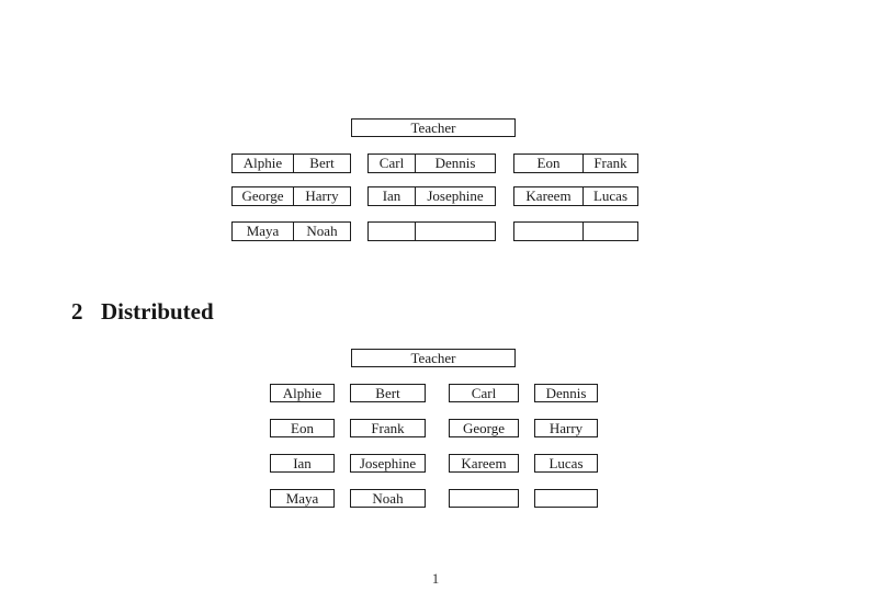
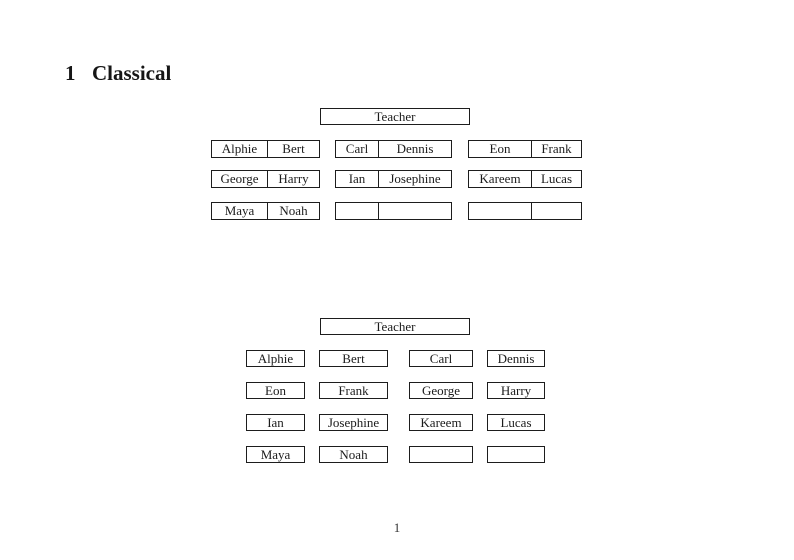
+ 1 Classical
  Teacher
  Alphie
  Bert
  Carl
  Dennis
  Eon
  Frank
  George
  Harry
  Ian
  Josephine
  Kareem
  Lucas
  Maya
  Noah
- 2 Distributed
  Teacher
  Alphie
  Bert
  Carl
  Dennis
  Eon
  Frank
  George
  Harry
  Ian
  Josephine
  Kareem
  Lucas
  Maya
  Noah
  1
